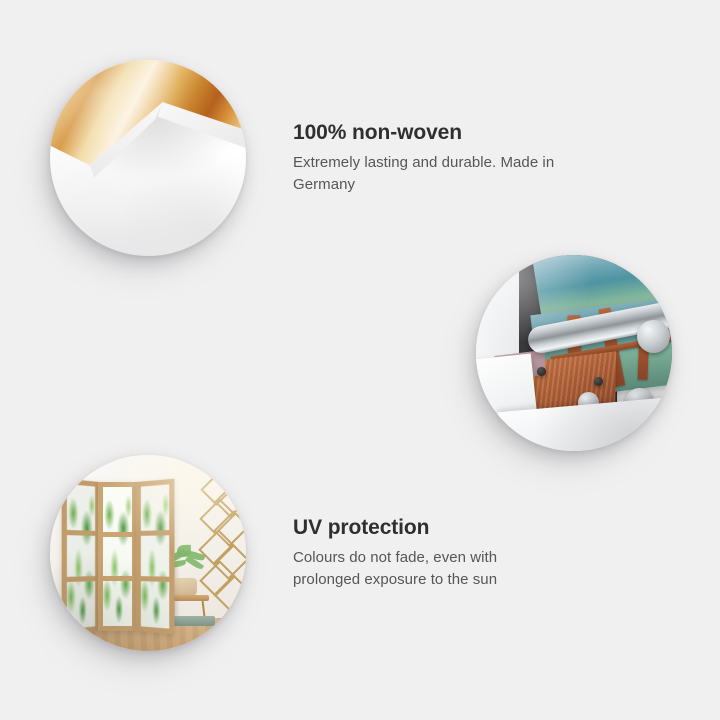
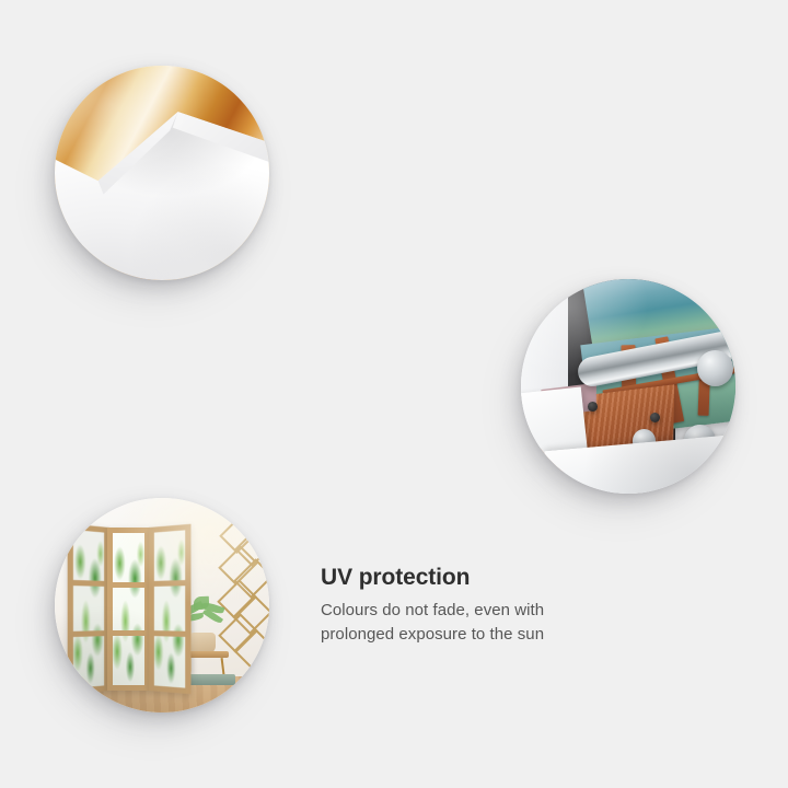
- 100% non-woven
- Extremely lasting and durable. Made in Germany
  UV protection
  Colours do not fade, even with prolonged exposure to the sun
